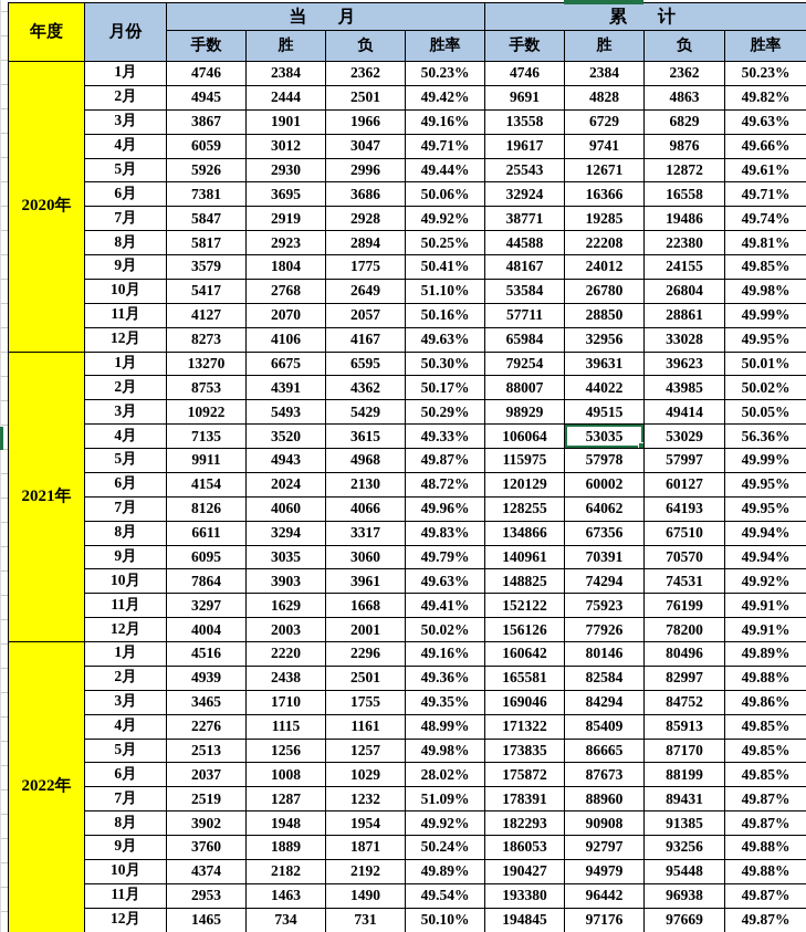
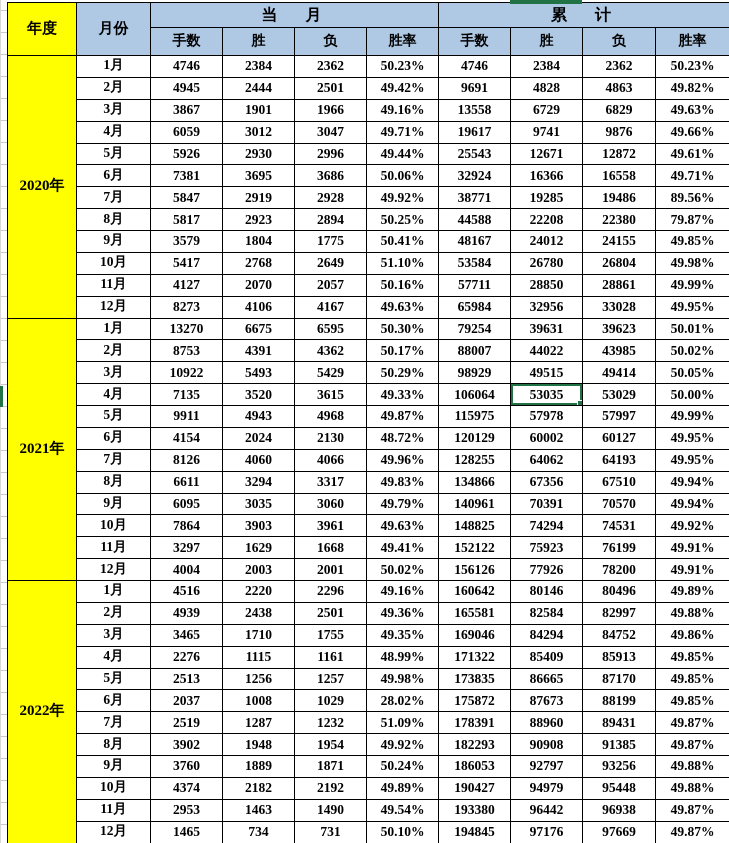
  年度	月份	当 月	累 计
  手数	胜	负	胜率	手数	胜	负	胜率
  2020年	1月	4746	2384	2362	50.23%	4746	2384	2362	50.23%
  2月	4945	2444	2501	49.42%	9691	4828	4863	49.82%
  3月	3867	1901	1966	49.16%	13558	6729	6829	49.63%
  4月	6059	3012	3047	49.71%	19617	9741	9876	49.66%
  5月	5926	2930	2996	49.44%	25543	12671	12872	49.61%
  6月	7381	3695	3686	50.06%	32924	16366	16558	49.71%
- 7月	5847	2919	2928	49.92%	38771	19285	19486	49.74%
+ 7月	5847	2919	2928	49.92%	38771	19285	19486	89.56%
- 8月	5817	2923	2894	50.25%	44588	22208	22380	49.81%
+ 8月	5817	2923	2894	50.25%	44588	22208	22380	79.87%
  9月	3579	1804	1775	50.41%	48167	24012	24155	49.85%
  10月	5417	2768	2649	51.10%	53584	26780	26804	49.98%
  11月	4127	2070	2057	50.16%	57711	28850	28861	49.99%
  12月	8273	4106	4167	49.63%	65984	32956	33028	49.95%
  2021年	1月	13270	6675	6595	50.30%	79254	39631	39623	50.01%
  2月	8753	4391	4362	50.17%	88007	44022	43985	50.02%
  3月	10922	5493	5429	50.29%	98929	49515	49414	50.05%
- 4月	7135	3520	3615	49.33%	106064	53035	53029	56.36%
+ 4月	7135	3520	3615	49.33%	106064	53035	53029	50.00%
  5月	9911	4943	4968	49.87%	115975	57978	57997	49.99%
  6月	4154	2024	2130	48.72%	120129	60002	60127	49.95%
  7月	8126	4060	4066	49.96%	128255	64062	64193	49.95%
  8月	6611	3294	3317	49.83%	134866	67356	67510	49.94%
  9月	6095	3035	3060	49.79%	140961	70391	70570	49.94%
  10月	7864	3903	3961	49.63%	148825	74294	74531	49.92%
  11月	3297	1629	1668	49.41%	152122	75923	76199	49.91%
  12月	4004	2003	2001	50.02%	156126	77926	78200	49.91%
  2022年	1月	4516	2220	2296	49.16%	160642	80146	80496	49.89%
  2月	4939	2438	2501	49.36%	165581	82584	82997	49.88%
  3月	3465	1710	1755	49.35%	169046	84294	84752	49.86%
  4月	2276	1115	1161	48.99%	171322	85409	85913	49.85%
  5月	2513	1256	1257	49.98%	173835	86665	87170	49.85%
  6月	2037	1008	1029	28.02%	175872	87673	88199	49.85%
  7月	2519	1287	1232	51.09%	178391	88960	89431	49.87%
  8月	3902	1948	1954	49.92%	182293	90908	91385	49.87%
  9月	3760	1889	1871	50.24%	186053	92797	93256	49.88%
  10月	4374	2182	2192	49.89%	190427	94979	95448	49.88%
  11月	2953	1463	1490	49.54%	193380	96442	96938	49.87%
  12月	1465	734	731	50.10%	194845	97176	97669	49.87%
